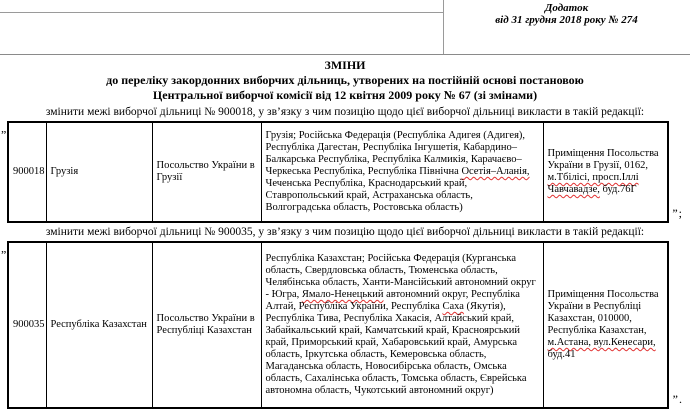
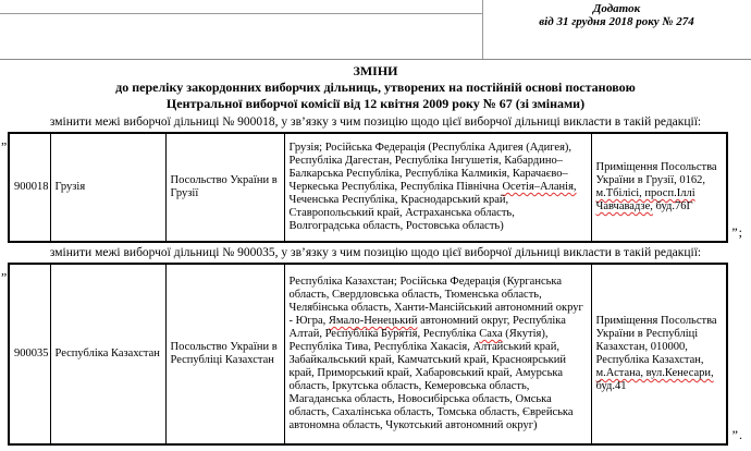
  Додаток
  від 31 грудня 2018 року № 274
  ЗМІНИ
  до переліку закордонних виборчих дільниць, утворених на постійній основі постановою
  Центральної виборчої комісії від 12 квітня 2009 року № 67 (зі змінами)
  змінити межі виборчої дільниці № 900018, у зв’язку з чим позицію щодо цієї виборчої дільниці викласти в такій редакції:
  „
  900018	Грузія	Посольство України в Грузії	Грузія; Російська Федерація (Республіка Адигея (Адигея), Республіка Дагестан, Республіка Інгушетія, Кабардино–Балкарська Республіка, Республіка Калмикія, Карачаєво–Черкеська Республіка, Республіка Північна Осетія–Аланія, Чеченська Республіка, Краснодарський край, Ставропольський край, Астраханська область, Волгоградська область, Ростовська область)	Приміщення Посольства України в Грузії, 0162, м.Тбілісі, просп.Іллі Чавчавадзе, буд.76Г
  ”;
  змінити межі виборчої дільниці № 900035, у зв’язку з чим позицію щодо цієї виборчої дільниці викласти в такій редакції:
  „
- 900035	Республіка Казахстан	Посольство України в Республіці Казахстан	Республіка Казахстан; Російська Федерація (Курганська область, Свердловська область, Тюменська область, Челябінська область, Ханти-Мансійський автономний округ - Югра, Ямало-Ненецький автономний округ, Республіка Алтай, Республіка України, Республіка Саха (Якутія), Республіка Тива, Республіка Хакасія, Алтайський край, Забайкальський край, Камчатський край, Красноярський край, Приморський край, Хабаровський край, Амурська область, Іркутська область, Кемеровська область, Магаданська область, Новосибірська область, Омська область, Сахалінська область, Томська область, Єврейська автономна область, Чукотський автономний округ)	Приміщення Посольства України в Республіці Казахстан, 010000, Республіка Казахстан, м.Астана, вул.Кенесари, буд.41
+ 900035	Республіка Казахстан	Посольство України в Республіці Казахстан	Республіка Казахстан; Російська Федерація (Курганська область, Свердловська область, Тюменська область, Челябінська область, Ханти-Мансійський автономний округ - Югра, Ямало-Ненецький автономний округ, Республіка Алтай, Республіка Бурятія, Республіка Саха (Якутія), Республіка Тива, Республіка Хакасія, Алтайський край, Забайкальський край, Камчатський край, Красноярський край, Приморський край, Хабаровський край, Амурська область, Іркутська область, Кемеровська область, Магаданська область, Новосибірська область, Омська область, Сахалінська область, Томська область, Єврейська автономна область, Чукотський автономний округ)	Приміщення Посольства України в Республіці Казахстан, 010000, Республіка Казахстан, м.Астана, вул.Кенесари, буд.41
  ”.
